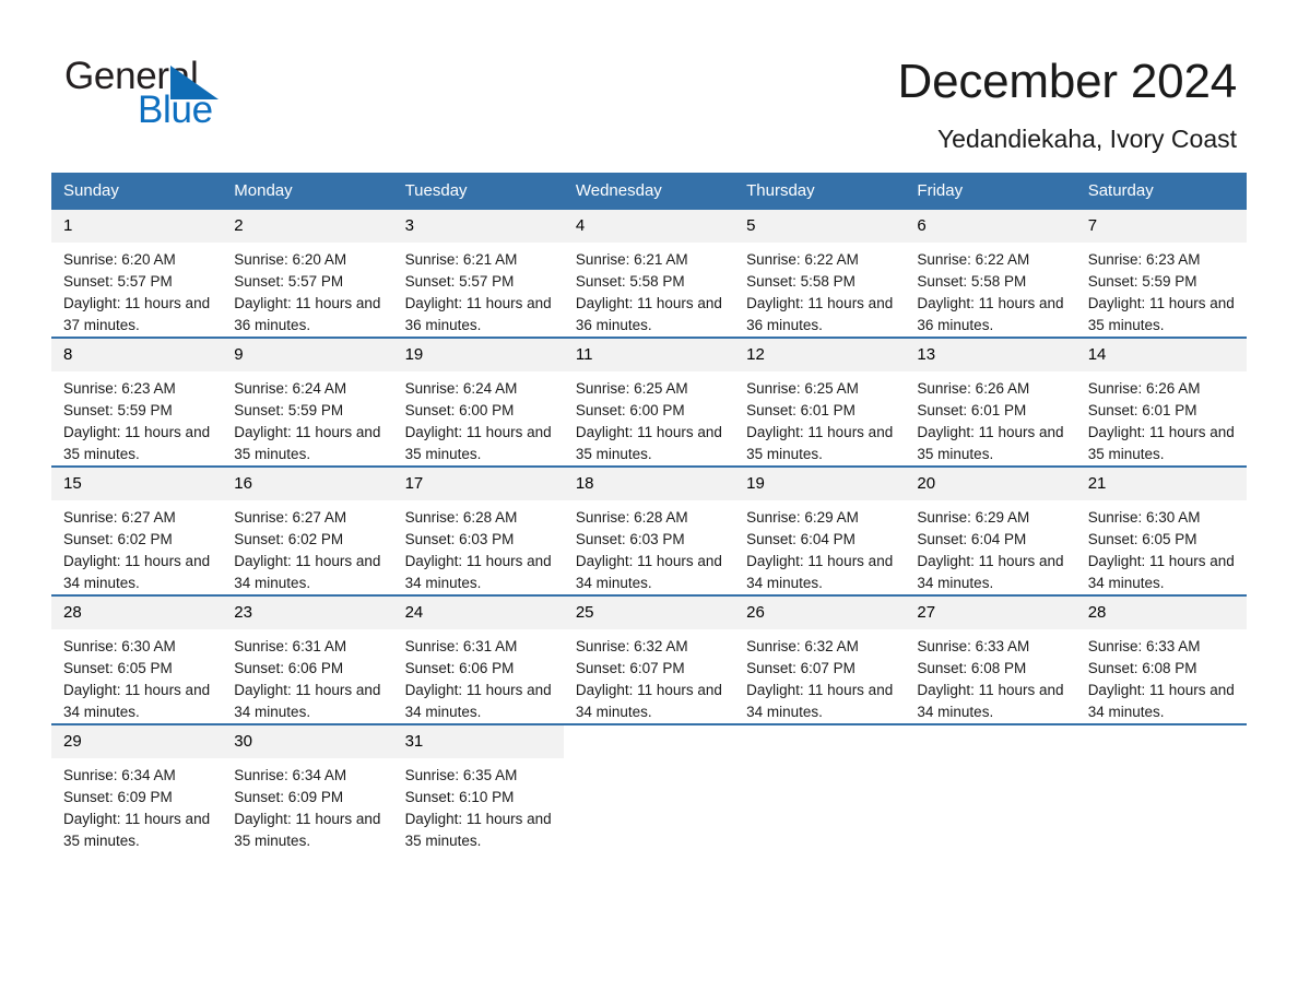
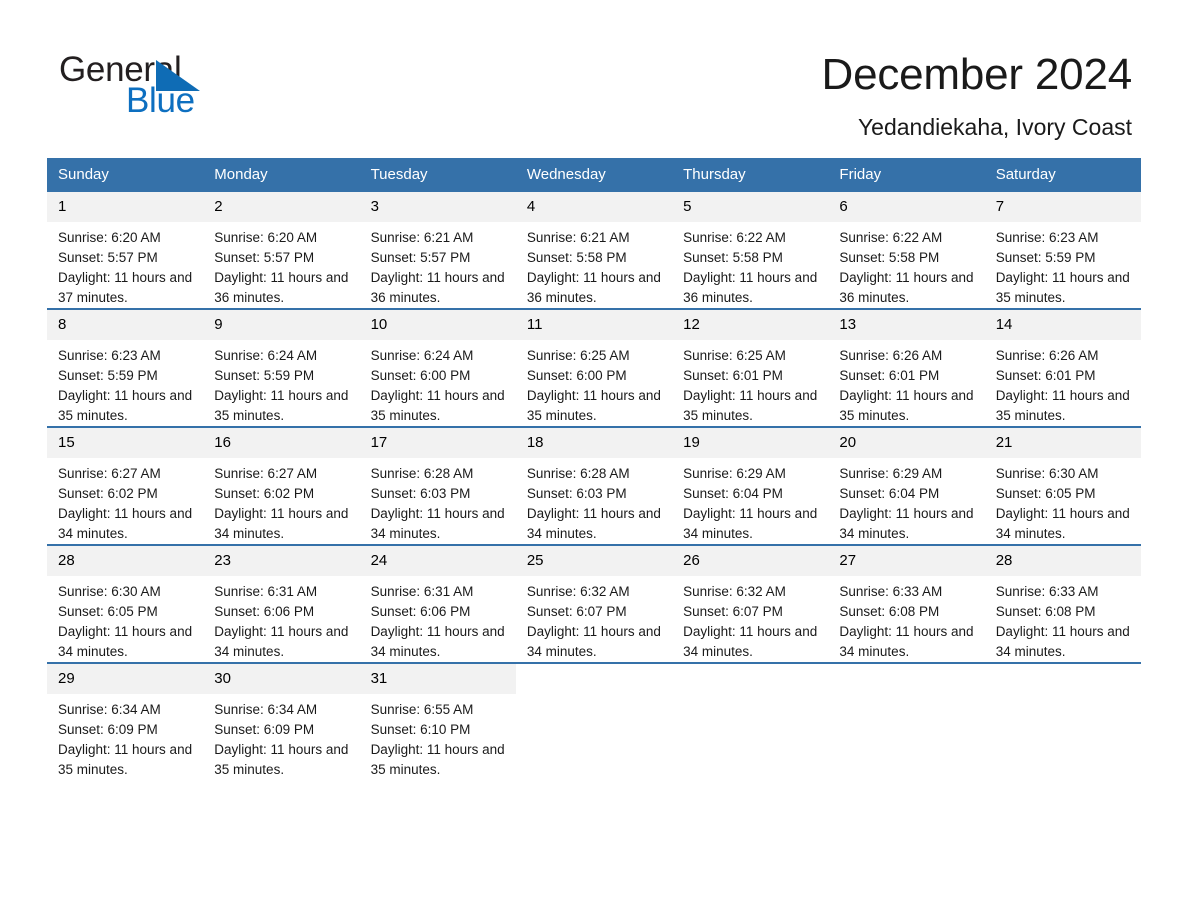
  General
  Blue
  December 2024
  Yedandiekaha, Ivory Coast
  Sunday	Monday	Tuesday	Wednesday	Thursday	Friday	Saturday
  1 Sunrise: 6:20 AM Sunset: 5:57 PM Daylight: 11 hours and 37 minutes.	2 Sunrise: 6:20 AM Sunset: 5:57 PM Daylight: 11 hours and 36 minutes.	3 Sunrise: 6:21 AM Sunset: 5:57 PM Daylight: 11 hours and 36 minutes.	4 Sunrise: 6:21 AM Sunset: 5:58 PM Daylight: 11 hours and 36 minutes.	5 Sunrise: 6:22 AM Sunset: 5:58 PM Daylight: 11 hours and 36 minutes.	6 Sunrise: 6:22 AM Sunset: 5:58 PM Daylight: 11 hours and 36 minutes.	7 Sunrise: 6:23 AM Sunset: 5:59 PM Daylight: 11 hours and 35 minutes.
- 8 Sunrise: 6:23 AM Sunset: 5:59 PM Daylight: 11 hours and 35 minutes.	9 Sunrise: 6:24 AM Sunset: 5:59 PM Daylight: 11 hours and 35 minutes.	19 Sunrise: 6:24 AM Sunset: 6:00 PM Daylight: 11 hours and 35 minutes.	11 Sunrise: 6:25 AM Sunset: 6:00 PM Daylight: 11 hours and 35 minutes.	12 Sunrise: 6:25 AM Sunset: 6:01 PM Daylight: 11 hours and 35 minutes.	13 Sunrise: 6:26 AM Sunset: 6:01 PM Daylight: 11 hours and 35 minutes.	14 Sunrise: 6:26 AM Sunset: 6:01 PM Daylight: 11 hours and 35 minutes.
+ 8 Sunrise: 6:23 AM Sunset: 5:59 PM Daylight: 11 hours and 35 minutes.	9 Sunrise: 6:24 AM Sunset: 5:59 PM Daylight: 11 hours and 35 minutes.	10 Sunrise: 6:24 AM Sunset: 6:00 PM Daylight: 11 hours and 35 minutes.	11 Sunrise: 6:25 AM Sunset: 6:00 PM Daylight: 11 hours and 35 minutes.	12 Sunrise: 6:25 AM Sunset: 6:01 PM Daylight: 11 hours and 35 minutes.	13 Sunrise: 6:26 AM Sunset: 6:01 PM Daylight: 11 hours and 35 minutes.	14 Sunrise: 6:26 AM Sunset: 6:01 PM Daylight: 11 hours and 35 minutes.
  15 Sunrise: 6:27 AM Sunset: 6:02 PM Daylight: 11 hours and 34 minutes.	16 Sunrise: 6:27 AM Sunset: 6:02 PM Daylight: 11 hours and 34 minutes.	17 Sunrise: 6:28 AM Sunset: 6:03 PM Daylight: 11 hours and 34 minutes.	18 Sunrise: 6:28 AM Sunset: 6:03 PM Daylight: 11 hours and 34 minutes.	19 Sunrise: 6:29 AM Sunset: 6:04 PM Daylight: 11 hours and 34 minutes.	20 Sunrise: 6:29 AM Sunset: 6:04 PM Daylight: 11 hours and 34 minutes.	21 Sunrise: 6:30 AM Sunset: 6:05 PM Daylight: 11 hours and 34 minutes.
  28 Sunrise: 6:30 AM Sunset: 6:05 PM Daylight: 11 hours and 34 minutes.	23 Sunrise: 6:31 AM Sunset: 6:06 PM Daylight: 11 hours and 34 minutes.	24 Sunrise: 6:31 AM Sunset: 6:06 PM Daylight: 11 hours and 34 minutes.	25 Sunrise: 6:32 AM Sunset: 6:07 PM Daylight: 11 hours and 34 minutes.	26 Sunrise: 6:32 AM Sunset: 6:07 PM Daylight: 11 hours and 34 minutes.	27 Sunrise: 6:33 AM Sunset: 6:08 PM Daylight: 11 hours and 34 minutes.	28 Sunrise: 6:33 AM Sunset: 6:08 PM Daylight: 11 hours and 34 minutes.
- 29 Sunrise: 6:34 AM Sunset: 6:09 PM Daylight: 11 hours and 35 minutes.	30 Sunrise: 6:34 AM Sunset: 6:09 PM Daylight: 11 hours and 35 minutes.	31 Sunrise: 6:35 AM Sunset: 6:10 PM Daylight: 11 hours and 35 minutes.
+ 29 Sunrise: 6:34 AM Sunset: 6:09 PM Daylight: 11 hours and 35 minutes.	30 Sunrise: 6:34 AM Sunset: 6:09 PM Daylight: 11 hours and 35 minutes.	31 Sunrise: 6:55 AM Sunset: 6:10 PM Daylight: 11 hours and 35 minutes.
